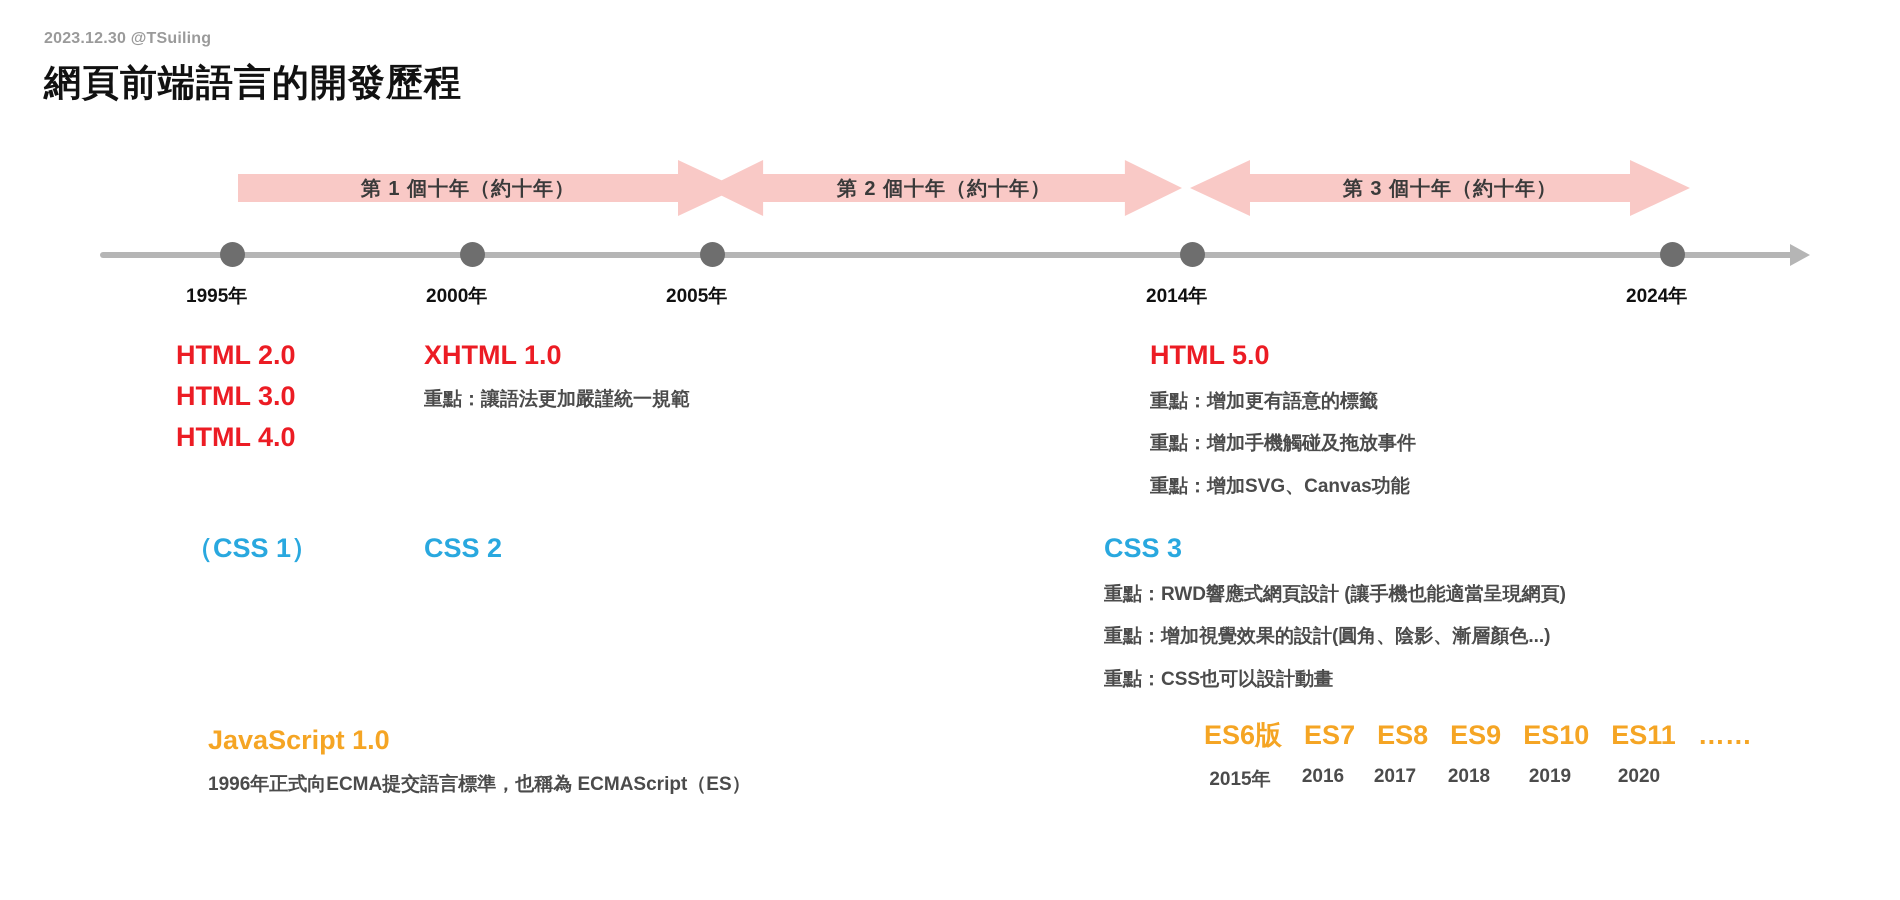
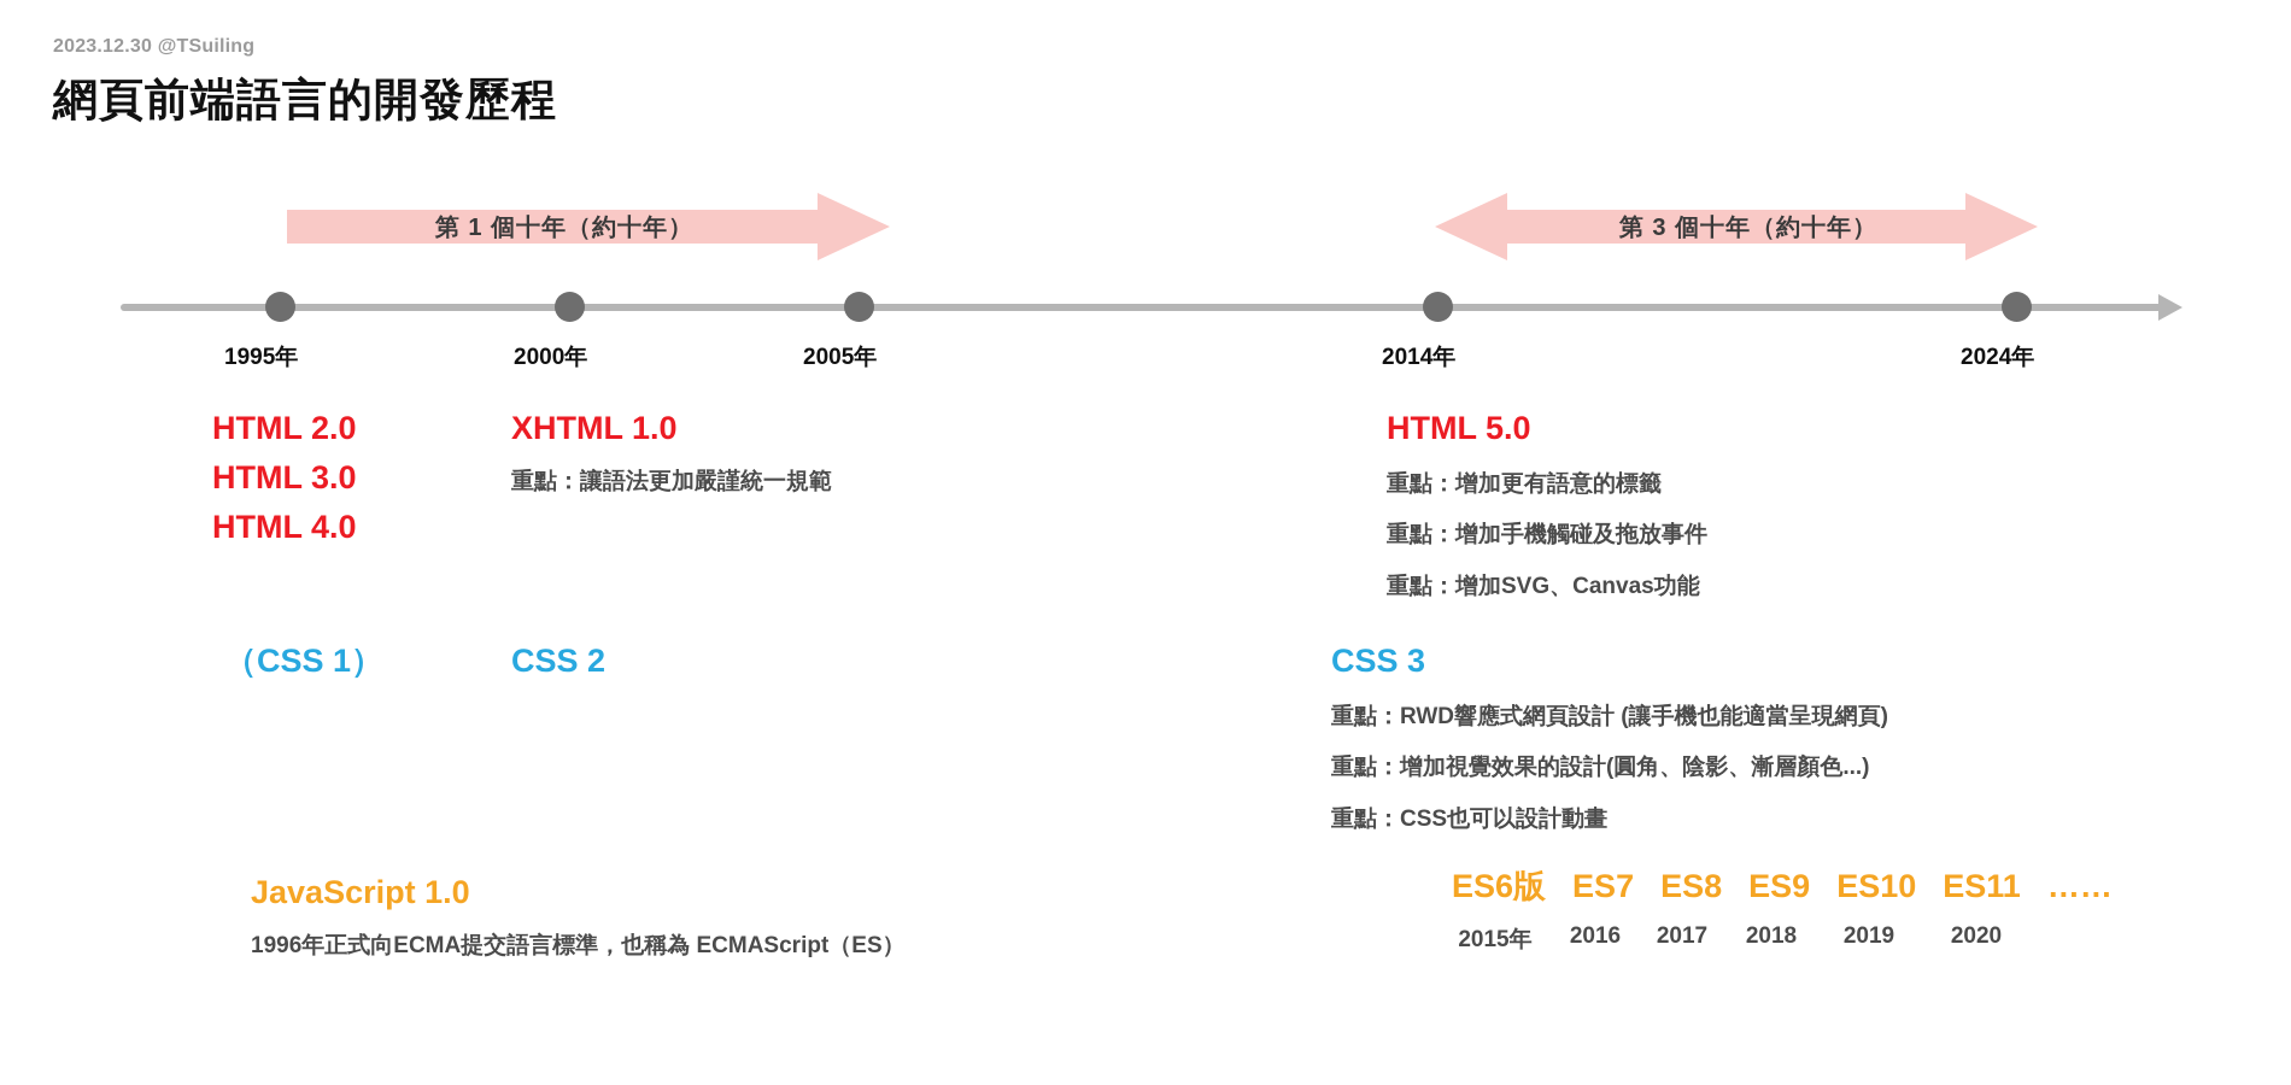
  2023.12.30 @TSuiling
  網頁前端語言的開發歷程
  第 1 個十年（約十年）
- 第 2 個十年（約十年）
  第 3 個十年（約十年）
  1995年
  2000年
  2005年
  2014年
  2024年
  HTML 2.0
  HTML 3.0
  HTML 4.0
  XHTML 1.0
  重點：讓語法更加嚴謹統一規範
  HTML 5.0
  重點：增加更有語意的標籤
  重點：增加手機觸碰及拖放事件
  重點：增加SVG、Canvas功能
  （CSS 1）
  CSS 2
  CSS 3
  重點：RWD響應式網頁設計 (讓手機也能適當呈現網頁)
  重點：增加視覺效果的設計(圓角、陰影、漸層顏色...)
  重點：CSS也可以設計動畫
  JavaScript 1.0
  1996年正式向ECMA提交語言標準，也稱為 ECMAScript（ES）
  ES6版
  ES7
  ES8
  ES9
  ES10
  ES11
  ……
  2015年
  2016
  2017
  2018
  2019
  2020
